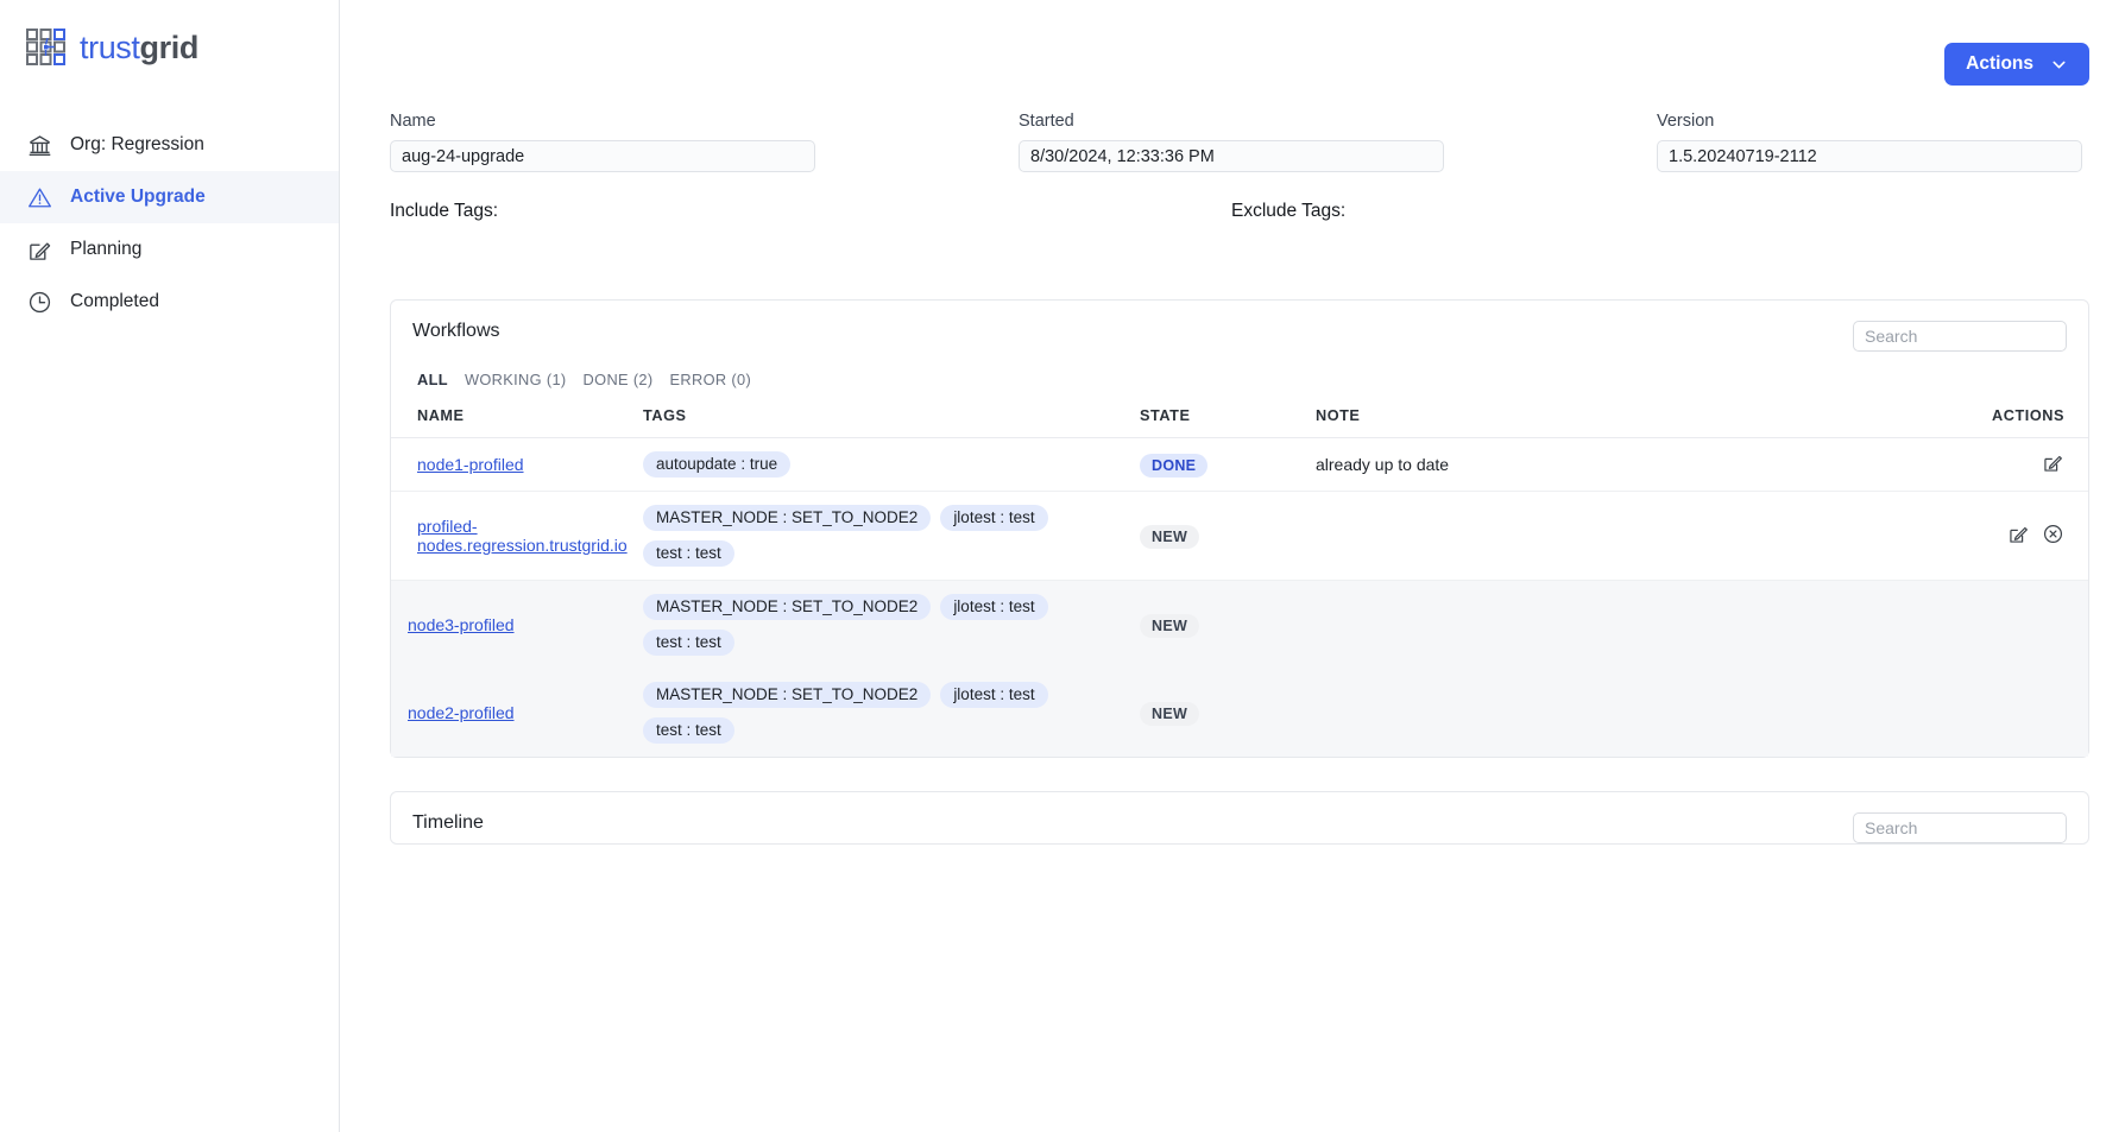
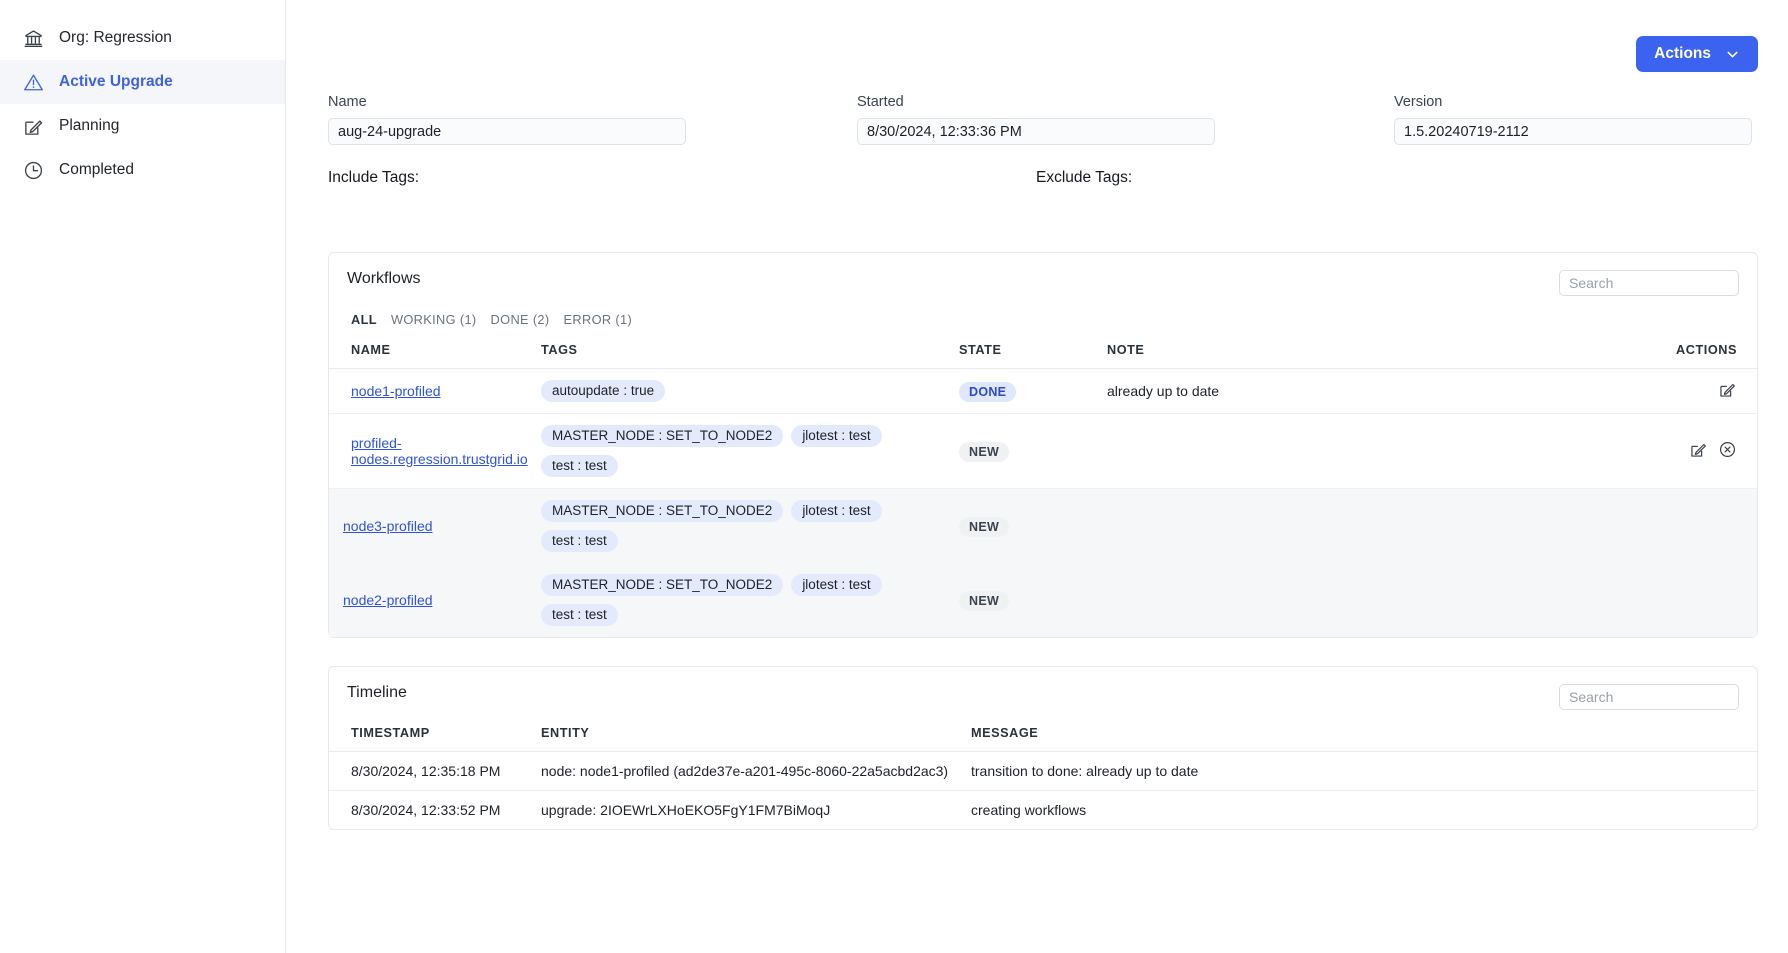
- trustgrid
  Org: Regression
  Active Upgrade
  Planning
  Completed
  Actions
  Name
  aug-24-upgrade
  Started
  8/30/2024, 12:33:36 PM
  Version
  1.5.20240719-2112
  Include Tags:
  Exclude Tags:
  Workflows
  Search
  ALL
  WORKING (1)
  DONE (2)
- ERROR (0)
+ ERROR (1)
  NAME	TAGS	STATE	NOTE	ACTIONS
  node1-profiled	autoupdate : true	DONE	already up to date
  profiled-nodes.regression.trustgrid.io	MASTER_NODE : SET_TO_NODE2 jlotest : testtest : test	NEW
  node3-profiled	MASTER_NODE : SET_TO_NODE2 jlotest : testtest : test	NEW
  node2-profiled	MASTER_NODE : SET_TO_NODE2 jlotest : testtest : test	NEW
  Timeline
  Search
+ TIMESTAMP	ENTITY	MESSAGE
+ 8/30/2024, 12:35:18 PM	node: node1-profiled (ad2de37e-a201-495c-8060-22a5acbd2ac3)	transition to done: already up to date
+ 8/30/2024, 12:33:52 PM	upgrade: 2IOEWrLXHoEKO5FgY1FM7BiMoqJ	creating workflows
